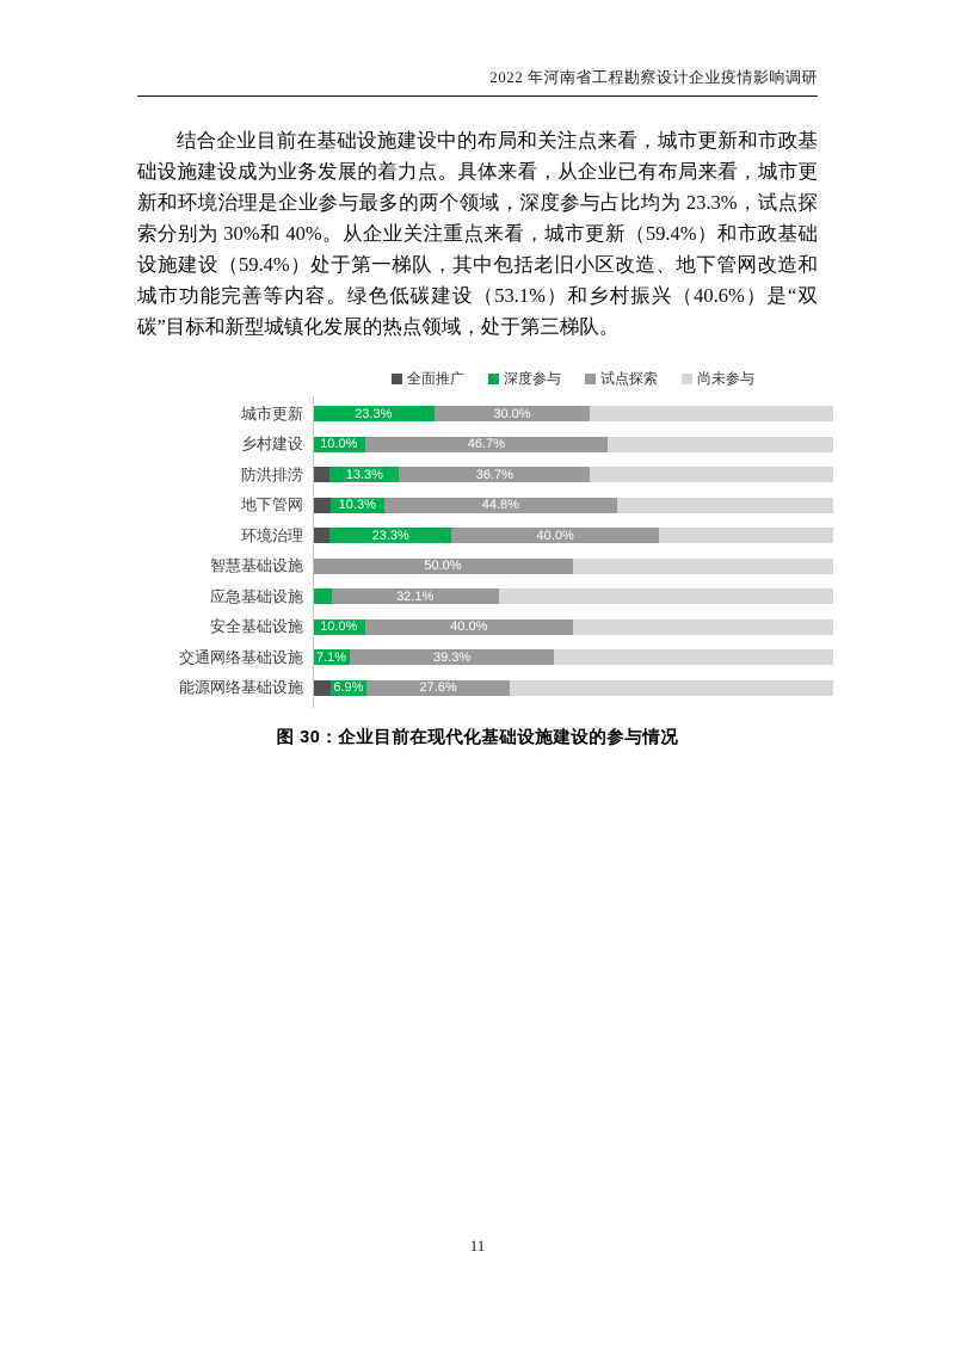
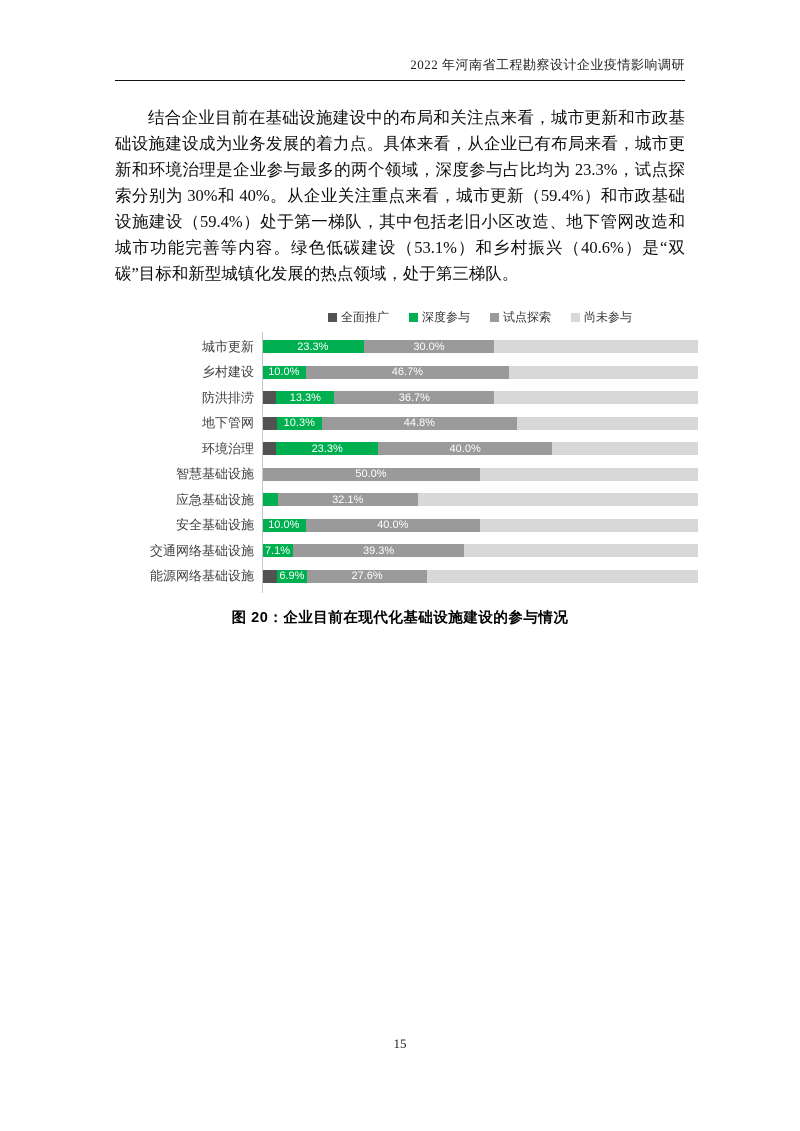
  2022 年河南省工程勘察设计企业疫情影响调研
  结合企业目前在基础设施建设中的布局和关注点来看，城市更新和市政基础设施建设成为业务发展的着力点。具体来看，从企业已有布局来看，城市更新和环境治理是企业参与最多的两个领域，深度参与占比均为 23.3%，试点探索分别为 30%和 40%。从企业关注重点来看，城市更新（59.4%）和市政基础设施建设（59.4%）处于第一梯队，其中包括老旧小区改造、地下管网改造和城市功能完善等内容。绿色低碳建设（53.1%）和乡村振兴（40.6%）是“双碳”目标和新型城镇化发展的热点领域，处于第三梯队。
  全面推广
  深度参与
  试点探索
  尚未参与
  城市更新
  23.3%
  30.0%
  乡村建设
  10.0%
  46.7%
  防洪排涝
  13.3%
  36.7%
  地下管网
  10.3%
  44.8%
  环境治理
  23.3%
  40.0%
  智慧基础设施
  50.0%
  应急基础设施
  32.1%
  安全基础设施
  10.0%
  40.0%
  交通网络基础设施
  7.1%
  39.3%
  能源网络基础设施
  6.9%
  27.6%
- 图 30：企业目前在现代化基础设施建设的参与情况
+ 图 20：企业目前在现代化基础设施建设的参与情况
- 11
+ 15
